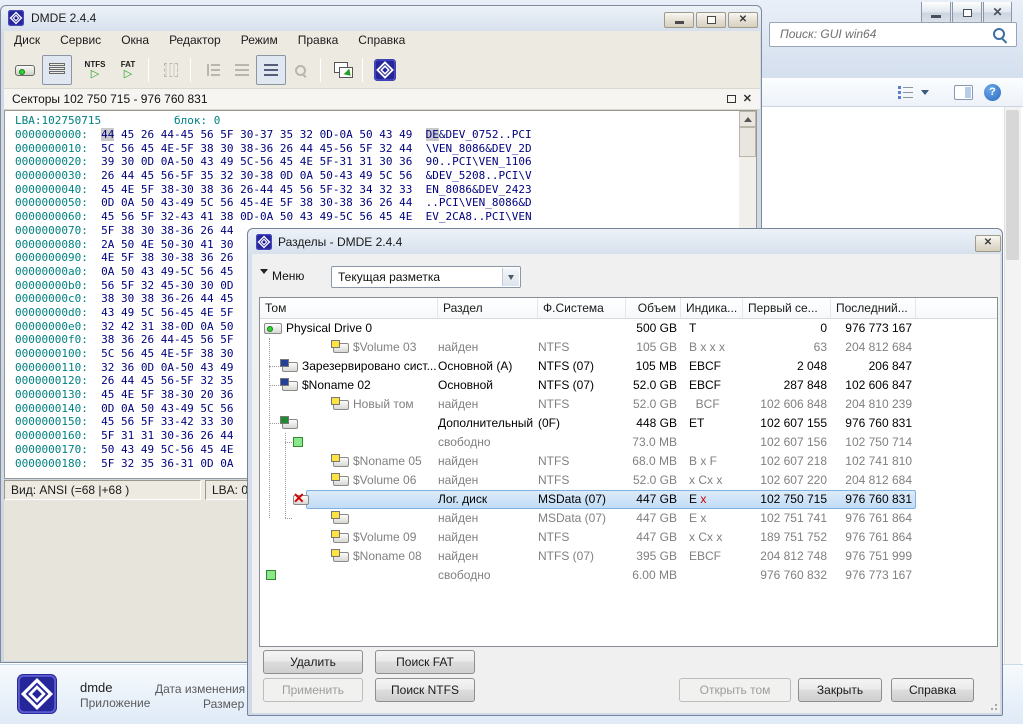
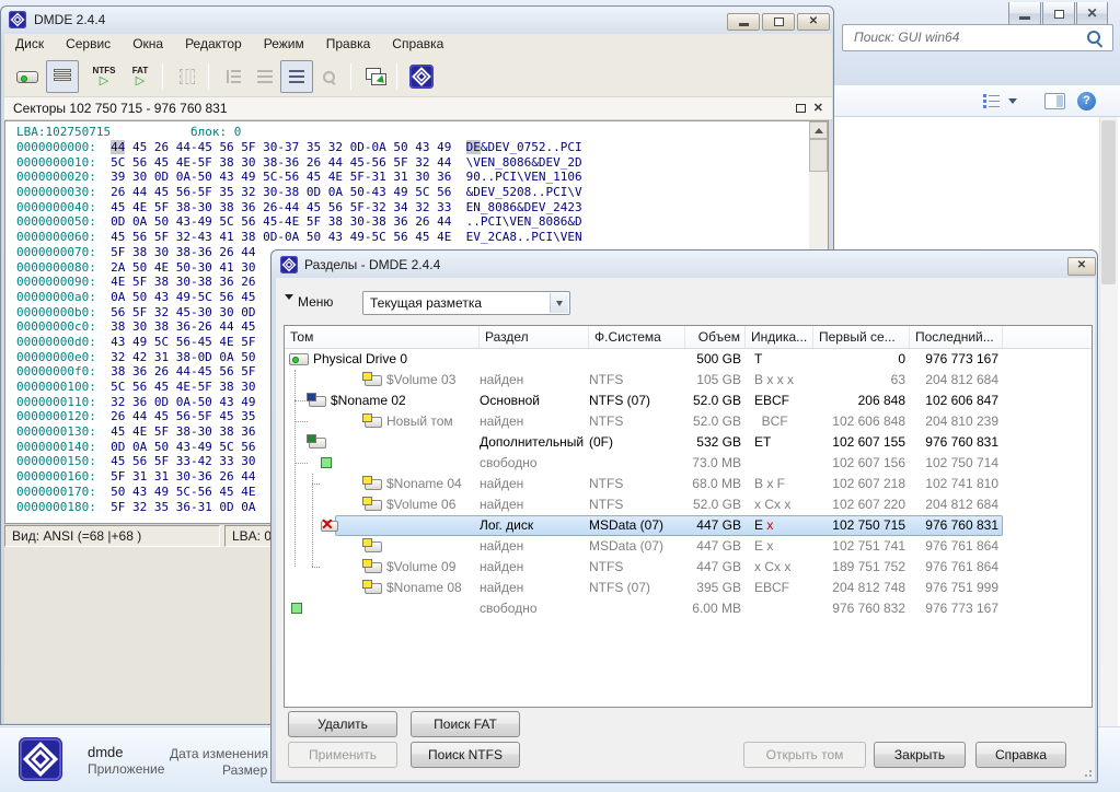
  ✕
  Поиск: GUI win64
  ?
  dmde
  Приложение
  Дата изменения
  Размер
  DMDE 2.4.4
  ✕
  Диск Сервис Окна Редактор Режим Правка Справка
  NTFS
  ▷
  FAT
  ▷
  Секторы 102 750 715 - 976 760 831
  ✕
  LBA:102750715 блок: 0
  0000000000: 44 45 26 44-45 56 5F 30-37 35 32 0D-0A 50 43 49 DE&DEV_0752..PCI
  0000000010: 5C 56 45 4E-5F 38 30 38-36 26 44 45-56 5F 32 44 \VEN_8086&DEV_2D
  0000000020: 39 30 0D 0A-50 43 49 5C-56 45 4E 5F-31 31 30 36 90..PCI\VEN_1106
  0000000030: 26 44 45 56-5F 35 32 30-38 0D 0A 50-43 49 5C 56 &DEV_5208..PCI\V
  0000000040: 45 4E 5F 38-30 38 36 26-44 45 56 5F-32 34 32 33 EN_8086&DEV_2423
  0000000050: 0D 0A 50 43-49 5C 56 45-4E 5F 38 30-38 36 26 44 ..PCI\VEN_8086&D
  0000000060: 45 56 5F 32-43 41 38 0D-0A 50 43 49-5C 56 45 4E EV_2CA8..PCI\VEN
  0000000070: 5F 38 30 38-36 26 44
  0000000080: 2A 50 4E 50-30 41 30
  0000000090: 4E 5F 38 30-38 36 26
  00000000a0: 0A 50 43 49-5C 56 45
  00000000b0: 56 5F 32 45-30 30 0D
  00000000c0: 38 30 38 36-26 44 45
  00000000d0: 43 49 5C 56-45 4E 5F
  00000000e0: 32 42 31 38-0D 0A 50
  00000000f0: 38 36 26 44-45 56 5F
  0000000100: 5C 56 45 4E-5F 38 30
  0000000110: 32 36 0D 0A-50 43 49
- 0000000120: 26 44 45 56-5F 32 35
+ 0000000120: 26 44 45 56-5F 45 35
- 0000000130: 45 4E 5F 38-30 20 36
+ 0000000130: 45 4E 5F 38-30 38 36
  0000000140: 0D 0A 50 43-49 5C 56
  0000000150: 45 56 5F 33-42 33 30
  0000000160: 5F 31 31 30-36 26 44
  0000000170: 50 43 49 5C-56 45 4E
  0000000180: 5F 32 35 36-31 0D 0A
  Вид: ANSI (=68 |+68 )
  LBA: 0
  Разделы - DMDE 2.4.4
  ✕
  Меню
  Текущая разметка
  Том Раздел Ф.Система Объем Индика... Первый се... Последний...
  Physical Drive 0 500 GB T 0 976 773 167
  $Volume 03 найден NTFS 105 GB B x x x 63 204 812 684
- Зарезервировано сист...Основной (А) NTFS (07) 105 MB EBCF 2 048 206 847
- $Noname 02 Основной NTFS (07) 52.0 GB EBCF 287 848 102 606 847
+ $Noname 02 Основной NTFS (07) 52.0 GB EBCF 206 848 102 606 847
  Новый том найден NTFS 52.0 GB BCF 102 606 848 204 810 239
- Дополнительный (0F) 448 GB ET 102 607 155 976 760 831
+ Дополнительный (0F) 532 GB ET 102 607 155 976 760 831
  свободно 73.0 MB 102 607 156 102 750 714
- $Noname 05 найден NTFS 68.0 MB B x F 102 607 218 102 741 810
+ $Noname 04 найден NTFS 68.0 MB B x F 102 607 218 102 741 810
  $Volume 06 найден NTFS 52.0 GB x Cx x 102 607 220 204 812 684
  Лог. диск MSData (07) 447 GB E x 102 750 715 976 760 831
  найден MSData (07) 447 GB E x 102 751 741 976 761 864
  $Volume 09 найден NTFS 447 GB x Cx x 189 751 752 976 761 864
  $Noname 08 найден NTFS (07) 395 GB EBCF 204 812 748 976 751 999
  свободно 6.00 MB 976 760 832 976 773 167
  Удалить
  Поиск FAT
  Применить
  Поиск NTFS
  Открыть том
  Закрыть
  Справка
